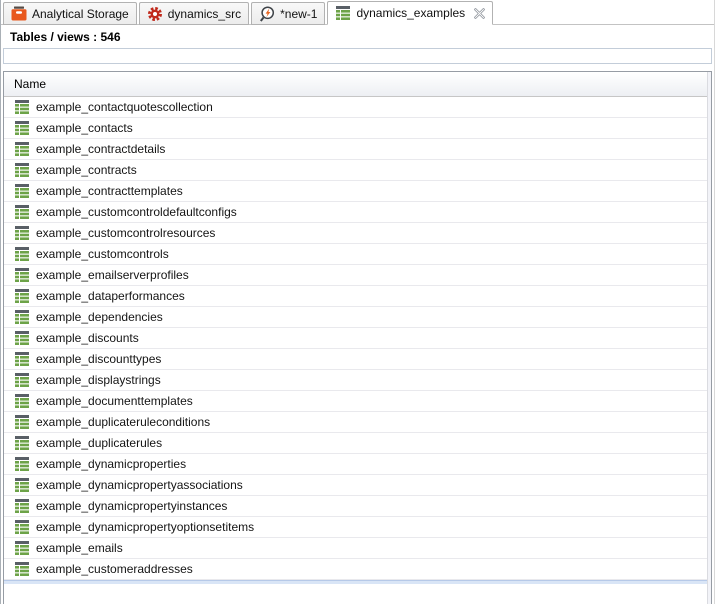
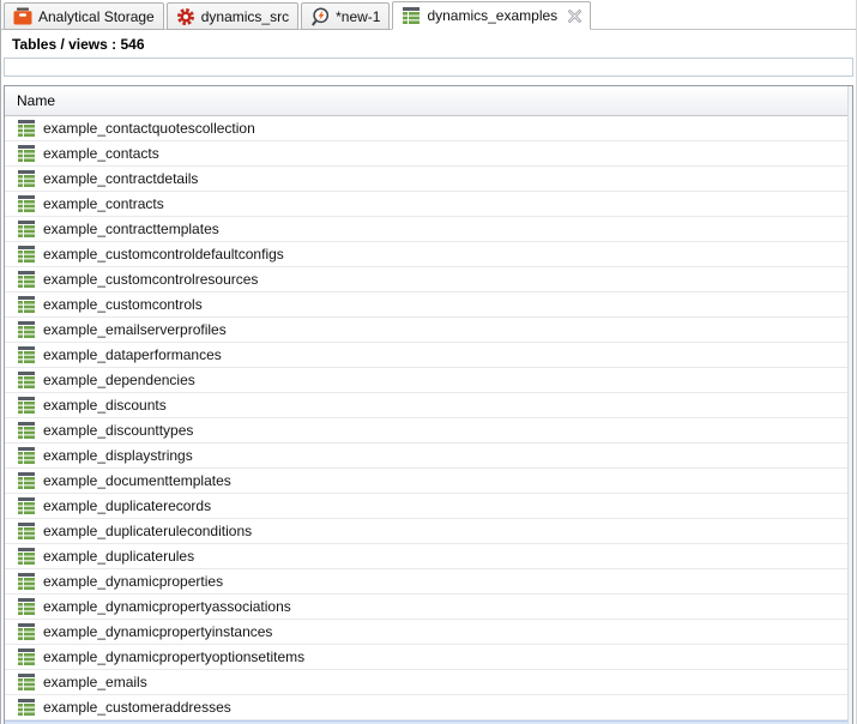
  Analytical Storage
  dynamics_src
  *new-1
  dynamics_examples
  Tables / views : 546
  Name
  example_contactquotescollection
  example_contacts
  example_contractdetails
  example_contracts
  example_contracttemplates
  example_customcontroldefaultconfigs
  example_customcontrolresources
  example_customcontrols
  example_emailserverprofiles
  example_dataperformances
  example_dependencies
  example_discounts
  example_discounttypes
  example_displaystrings
  example_documenttemplates
+ example_duplicaterecords
  example_duplicateruleconditions
  example_duplicaterules
  example_dynamicproperties
  example_dynamicpropertyassociations
  example_dynamicpropertyinstances
  example_dynamicpropertyoptionsetitems
  example_emails
  example_customeraddresses
